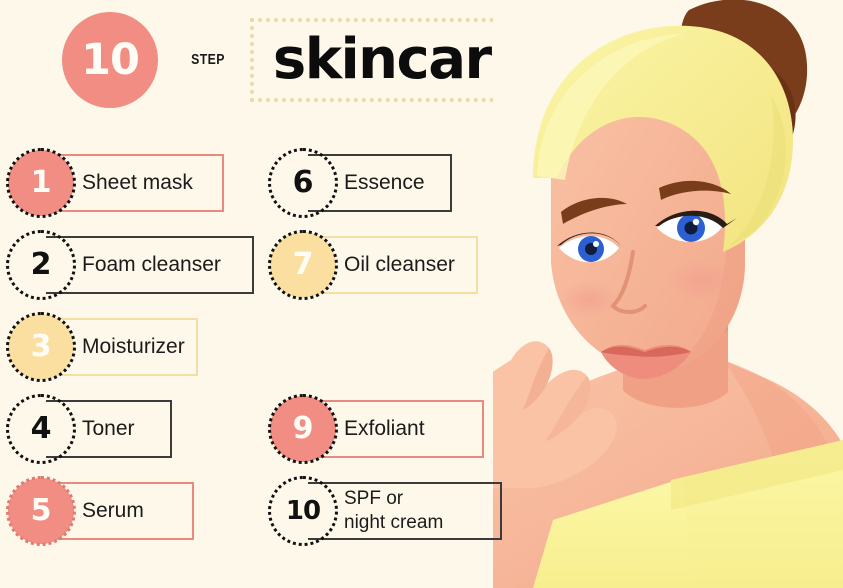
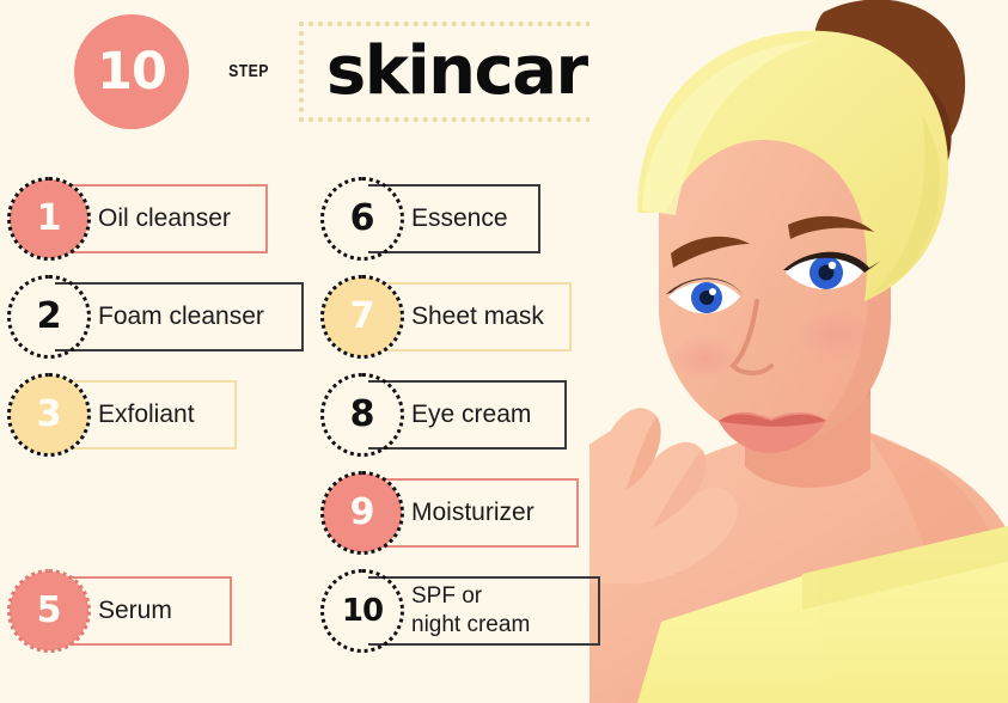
  10
  step
  skincar
- Sheet mask
+ Oil cleanser
  1
  Foam cleanser
  2
- Moisturizer
+ Exfoliant
  3
- Toner
- 4
  Serum
  5
  Essence
  6
- Oil cleanser
+ Sheet mask
  7
+ Eye cream
+ 8
- Exfoliant
+ Moisturizer
  9
  SPF or
  night cream
  10
